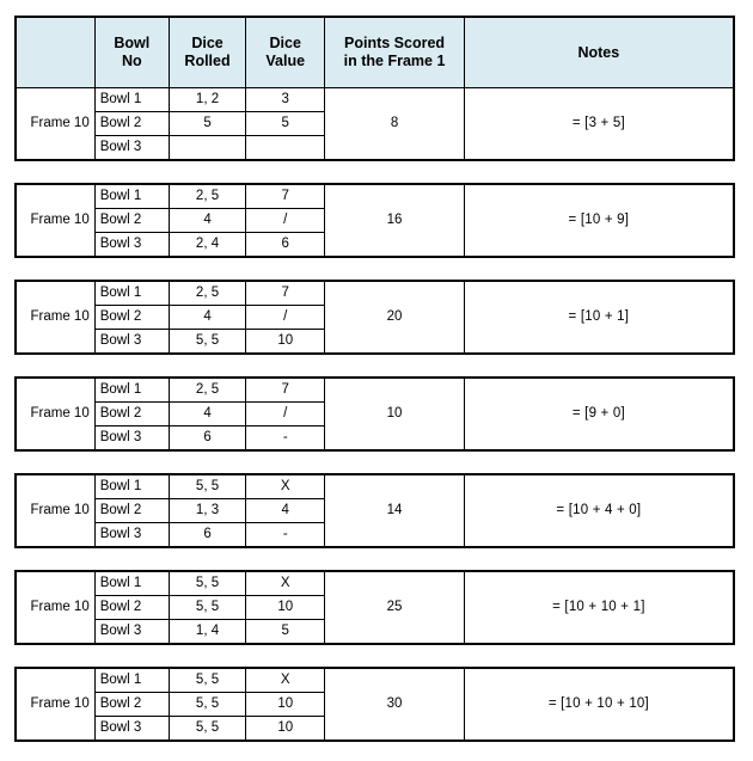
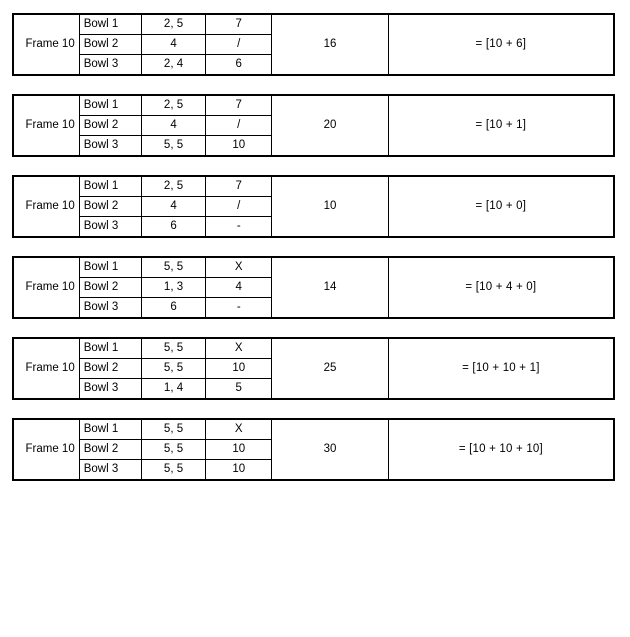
- 	Bowl No	Dice Rolled	Dice Value	Points Scored in the Frame 1	Notes
- Frame 10	Bowl 1	1, 2	3	8	= [3 + 5]
- Bowl 2	5	5
- Bowl 3
- Frame 10	Bowl 1	2, 5	7	16	= [10 + 9]
+ Frame 10	Bowl 1	2, 5	7	16	= [10 + 6]
  Bowl 2	4	/
  Bowl 3	2, 4	6
  Frame 10	Bowl 1	2, 5	7	20	= [10 + 1]
  Bowl 2	4	/
  Bowl 3	5, 5	10
- Frame 10	Bowl 1	2, 5	7	10	= [9 + 0]
+ Frame 10	Bowl 1	2, 5	7	10	= [10 + 0]
  Bowl 2	4	/
  Bowl 3	6	-
  Frame 10	Bowl 1	5, 5	X	14	= [10 + 4 + 0]
  Bowl 2	1, 3	4
  Bowl 3	6	-
  Frame 10	Bowl 1	5, 5	X	25	= [10 + 10 + 1]
  Bowl 2	5, 5	10
  Bowl 3	1, 4	5
  Frame 10	Bowl 1	5, 5	X	30	= [10 + 10 + 10]
  Bowl 2	5, 5	10
  Bowl 3	5, 5	10
